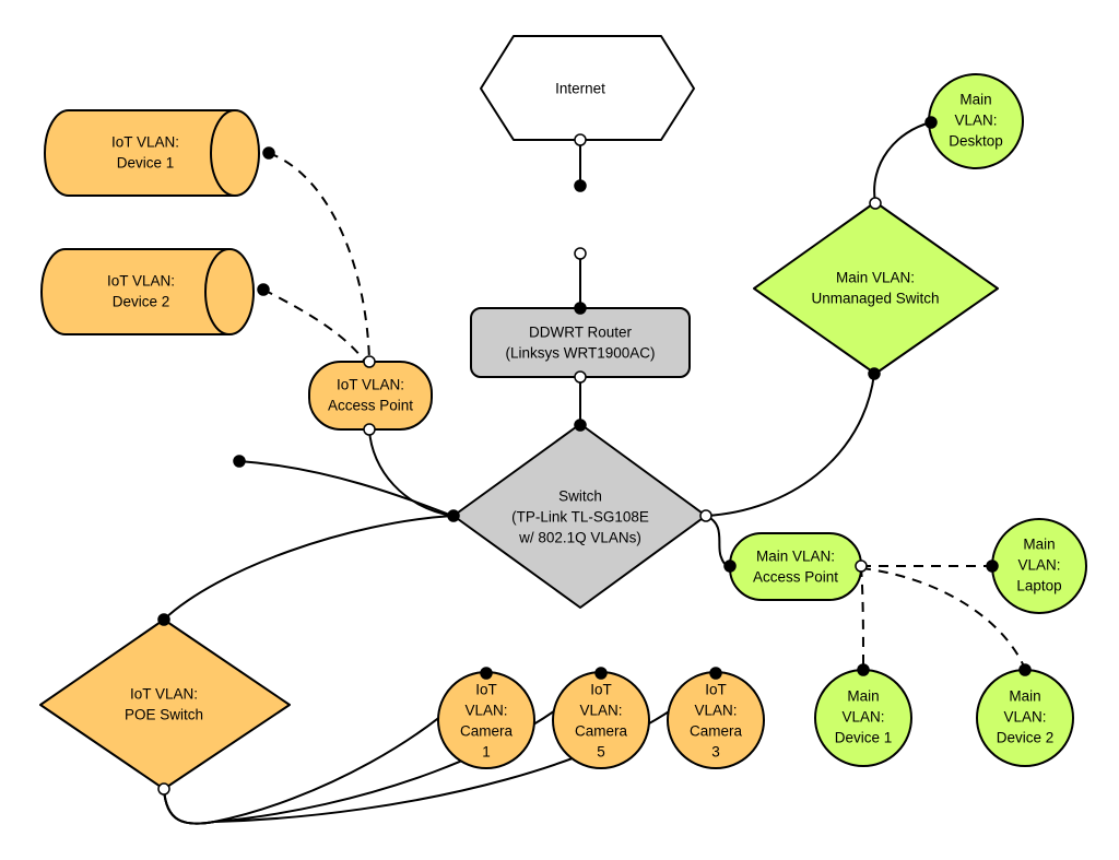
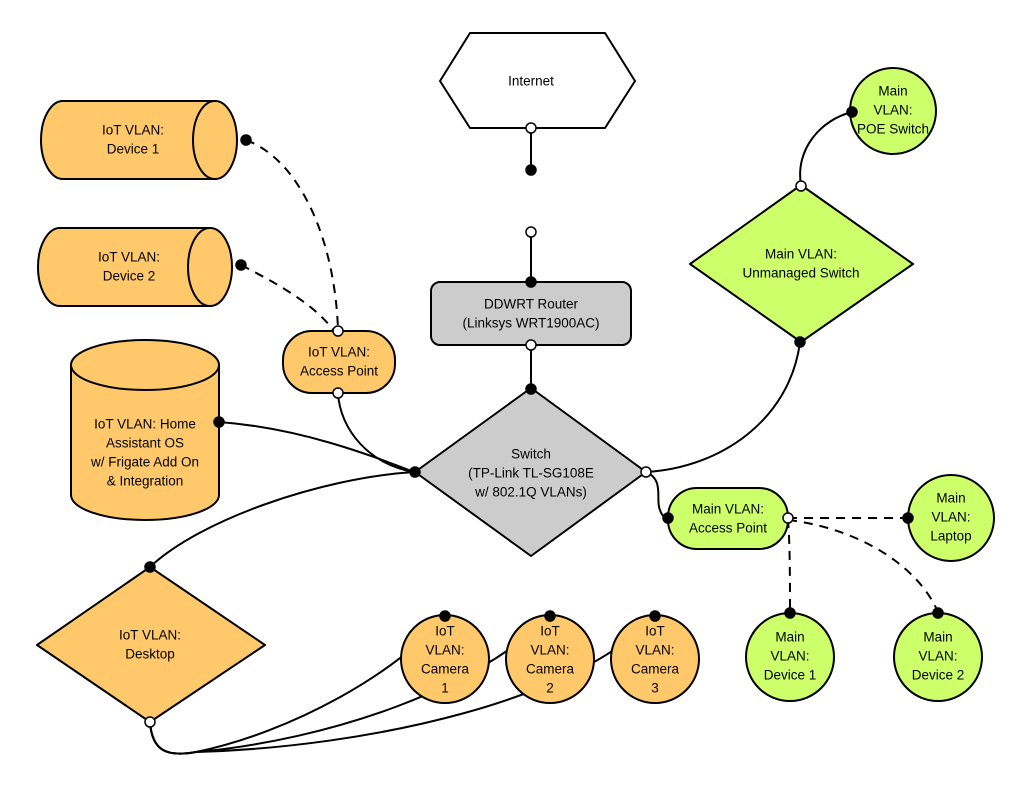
  Internet
  DDWRT Router
  (Linksys WRT1900AC)
  Switch
  (TP-Link TL-SG108E
  w/ 802.1Q VLANs)
  IoT VLAN:
  Device 1
  IoT VLAN:
  Device 2
  IoT VLAN:
  Access Point
+ IoT VLAN: Home
+ Assistant OS
+ w/ Frigate Add On
+ & Integration
  IoT VLAN:
- POE Switch
+ Desktop
  IoT
  VLAN:
  Camera
  1
  IoT
  VLAN:
  Camera
- 5
+ 2
  IoT
  VLAN:
  Camera
  3
  Main
  VLAN:
- Desktop
+ POE Switch
  Main VLAN:
  Unmanaged Switch
  Main VLAN:
  Access Point
  Main
  VLAN:
  Laptop
  Main
  VLAN:
  Device 1
  Main
  VLAN:
  Device 2
